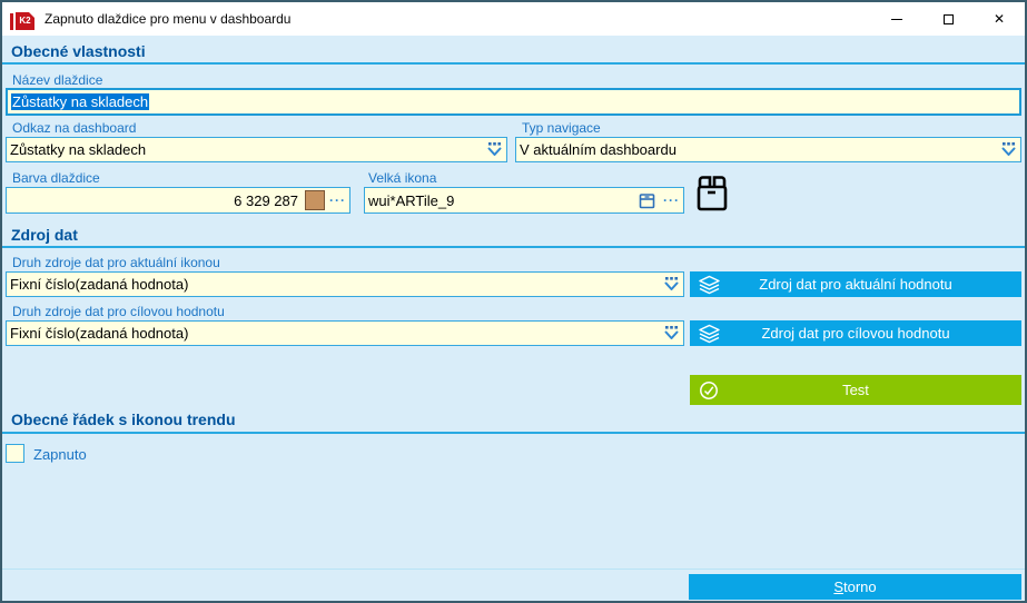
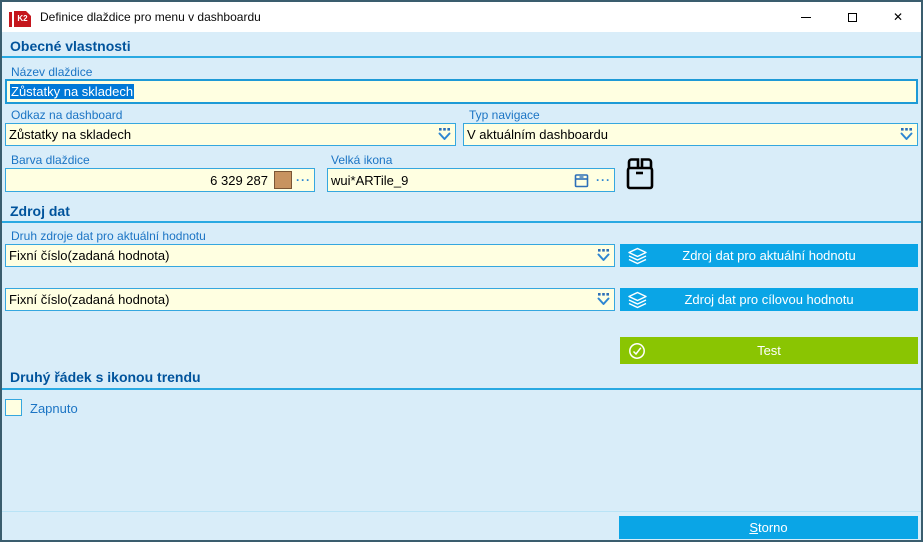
  K2
- Zapnuto dlaždice pro menu v dashboardu
+ Definice dlaždice pro menu v dashboardu
  ✕
  Obecné vlastnosti
  Název dlaždice
  Zůstatky na skladech
  Odkaz na dashboard
  Zůstatky na skladech
  Typ navigace
  V aktuálním dashboardu
  Barva dlaždice
  6 329 287
  ···
  Velká ikona
  wui*ARTile_9
  ···
  Zdroj dat
- Druh zdroje dat pro aktuální ikonou
+ Druh zdroje dat pro aktuální hodnotu
  Fixní číslo(zadaná hodnota)
  Zdroj dat pro aktuální hodnotu
- Druh zdroje dat pro cílovou hodnotu
  Fixní číslo(zadaná hodnota)
  Zdroj dat pro cílovou hodnotu
  Test
- Obecné řádek s ikonou trendu
+ Druhý řádek s ikonou trendu
  Zapnuto
  Storno
